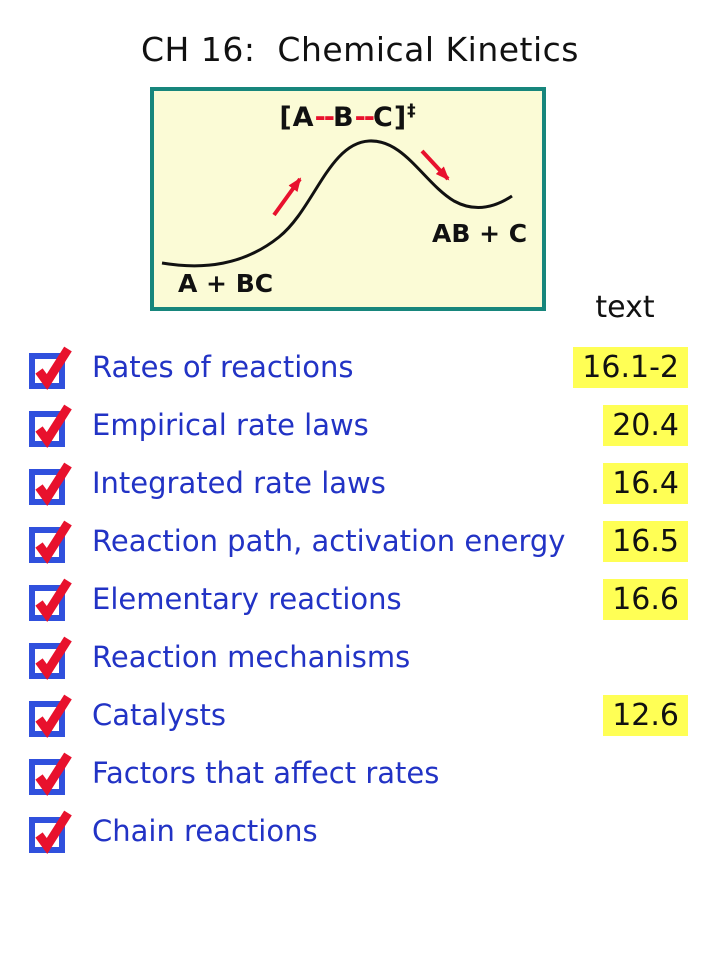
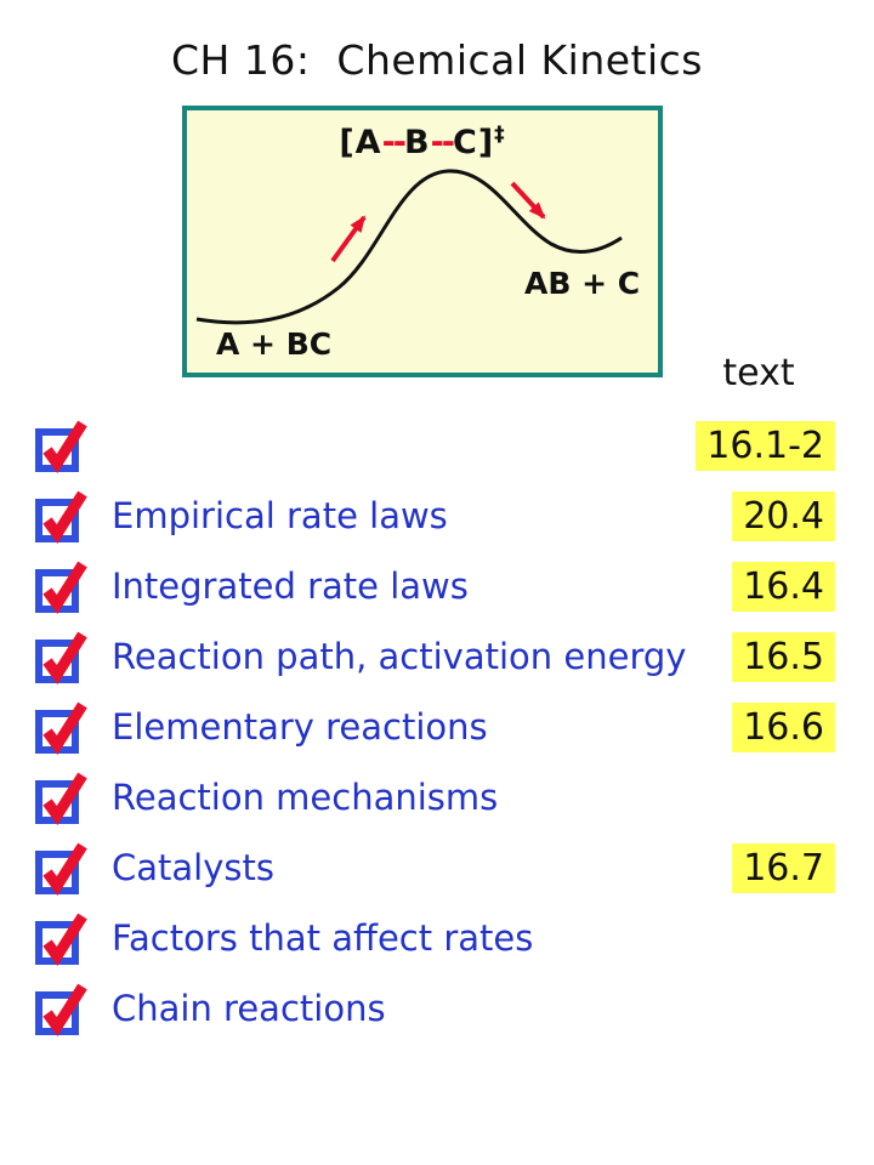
  CH 16: Chemical Kinetics
  [A--B--C]‡
  A + BC
  AB + C
  text
- Rates of reactions
  16.1-2
  Empirical rate laws
  20.4
  Integrated rate laws
  16.4
  Reaction path, activation energy
  16.5
  Elementary reactions
  16.6
  Reaction mechanisms
  Catalysts
- 12.6
+ 16.7
  Factors that affect rates
  Chain reactions
